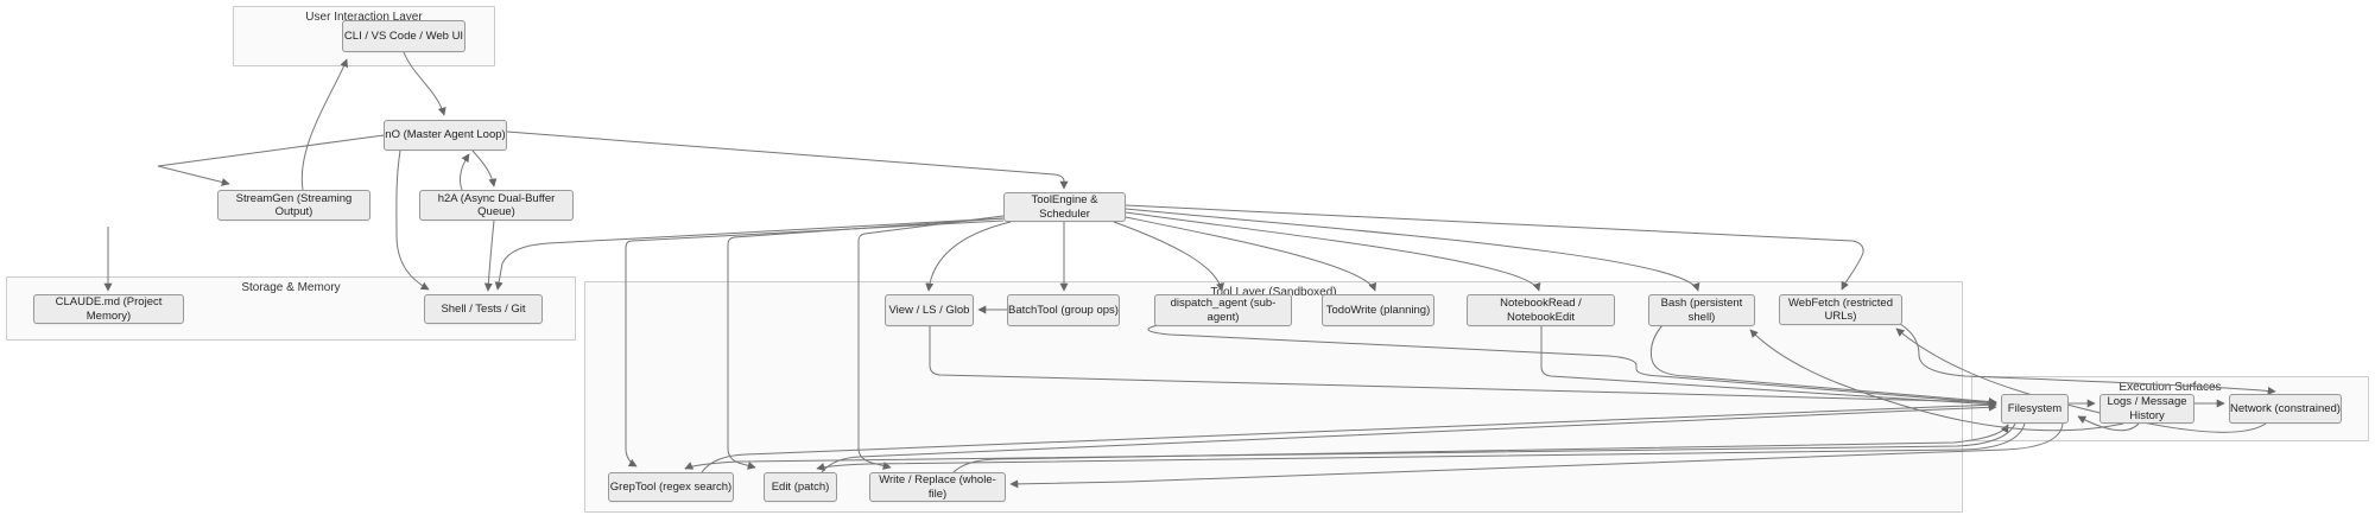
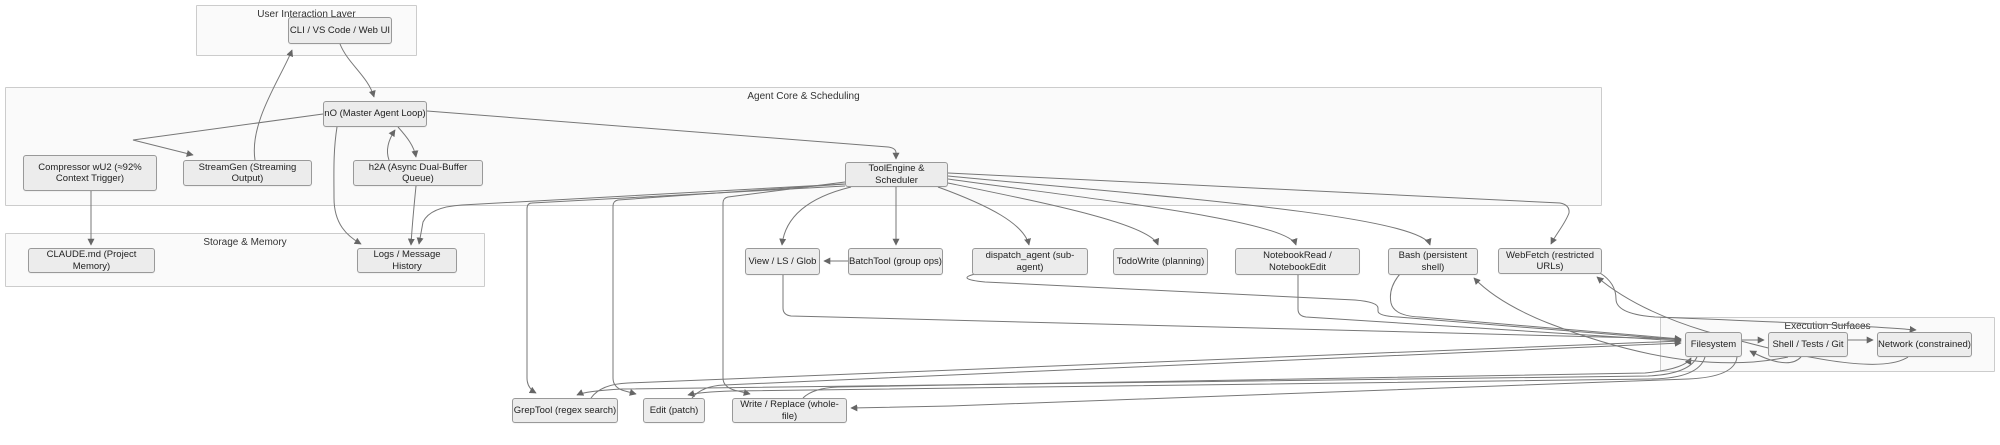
  User Interaction Layer
+ Agent Core & Scheduling
  Storage & Memory
- Tool Layer (Sandboxed)
  Execution Surfa
  CLI / VS Code / Web UI
  nO (Master Agent Loop)
+ Compressor wU2 (≈92%
+ Context Trigger)
  StreamGen (Streaming Output)
  h2A (Async Dual-Buffer Queue)
  ToolEngine & Scheduler
  CLAUDE.md (Project Memory)
- Shell / Tests / Git
+ Logs / Message History
  View / LS / Glob
  BatchTool (group ops)
  dispatch_agent (sub-agent)
  TodoWrite (planning)
  NotebookRead / NotebookEdit
  Bash (persistent shell)
  WebFetch (restricted URLs)
  GrepTool (regex search)
  Edit (patch)
  Write / Replace (whole-file)
  Filesystem
- Logs / Message History
+ Shell / Tests / Git
  Network (constrained)
